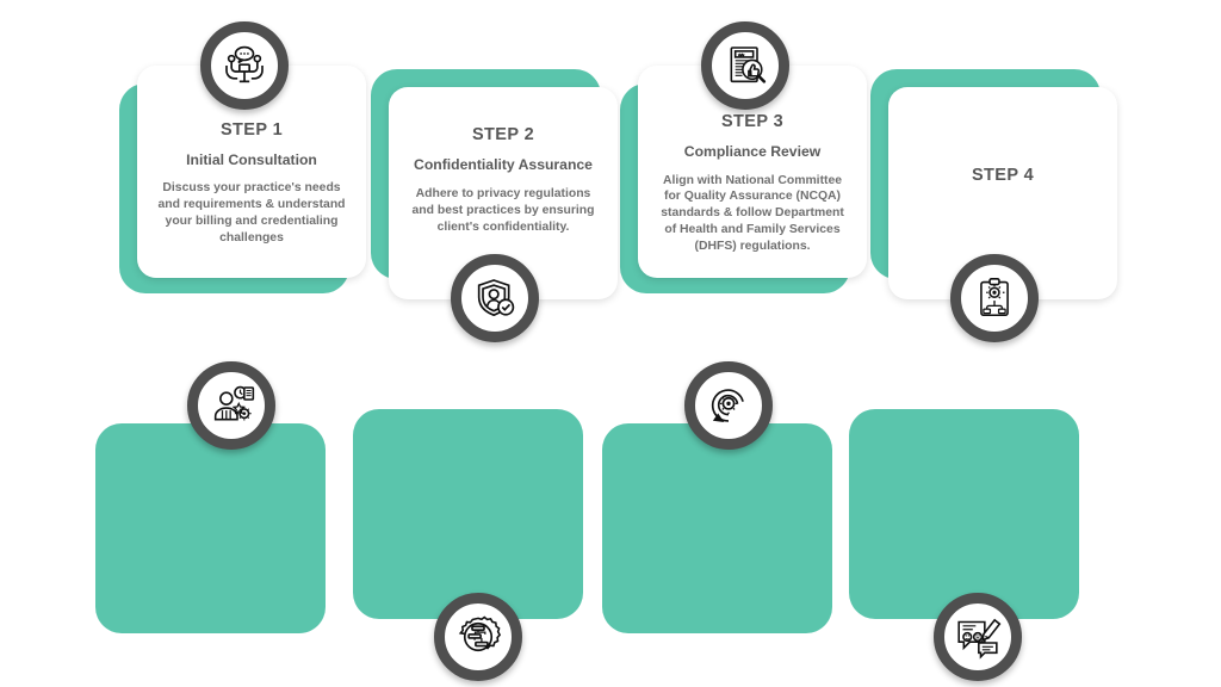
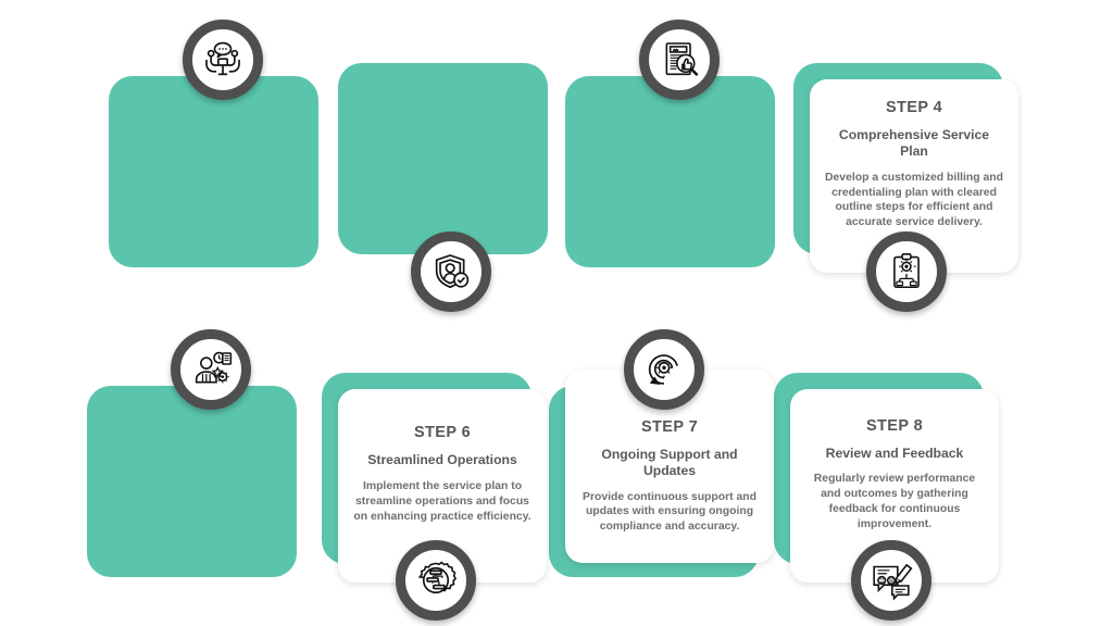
- STEP 1
- Initial Consultation
- Discuss your practice's needs and requirements & understand your billing and credentialing challenges
- STEP 2
- Confidentiality Assurance
- Adhere to privacy regulations and best practices by ensuring client's confidentiality.
- STEP 3
- Compliance Review
- Align with National Committee for Quality Assurance (NCQA) standards & follow Department of Health and Family Services (DHFS) regulations.
  STEP 4
+ Comprehensive Service Plan
+ Develop a customized billing and credentialing plan with cleared outline steps for efficient and accurate service delivery.
+ STEP 6
+ Streamlined Operations
+ Implement the service plan to streamline operations and focus on enhancing practice efficiency.
+ STEP 7
+ Ongoing Support and Updates
+ Provide continuous support and updates with ensuring ongoing compliance and accuracy.
+ STEP 8
+ Review and Feedback
+ Regularly review performance and outcomes by gathering feedback for continuous improvement.
